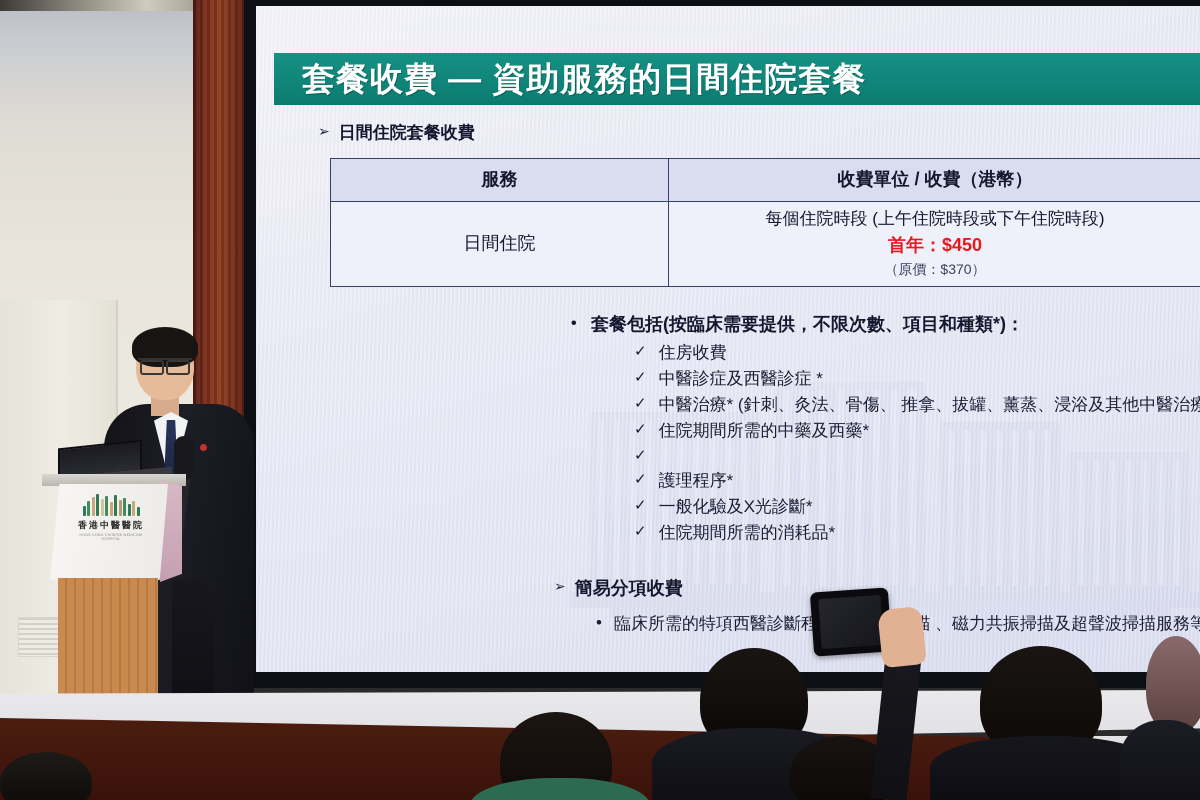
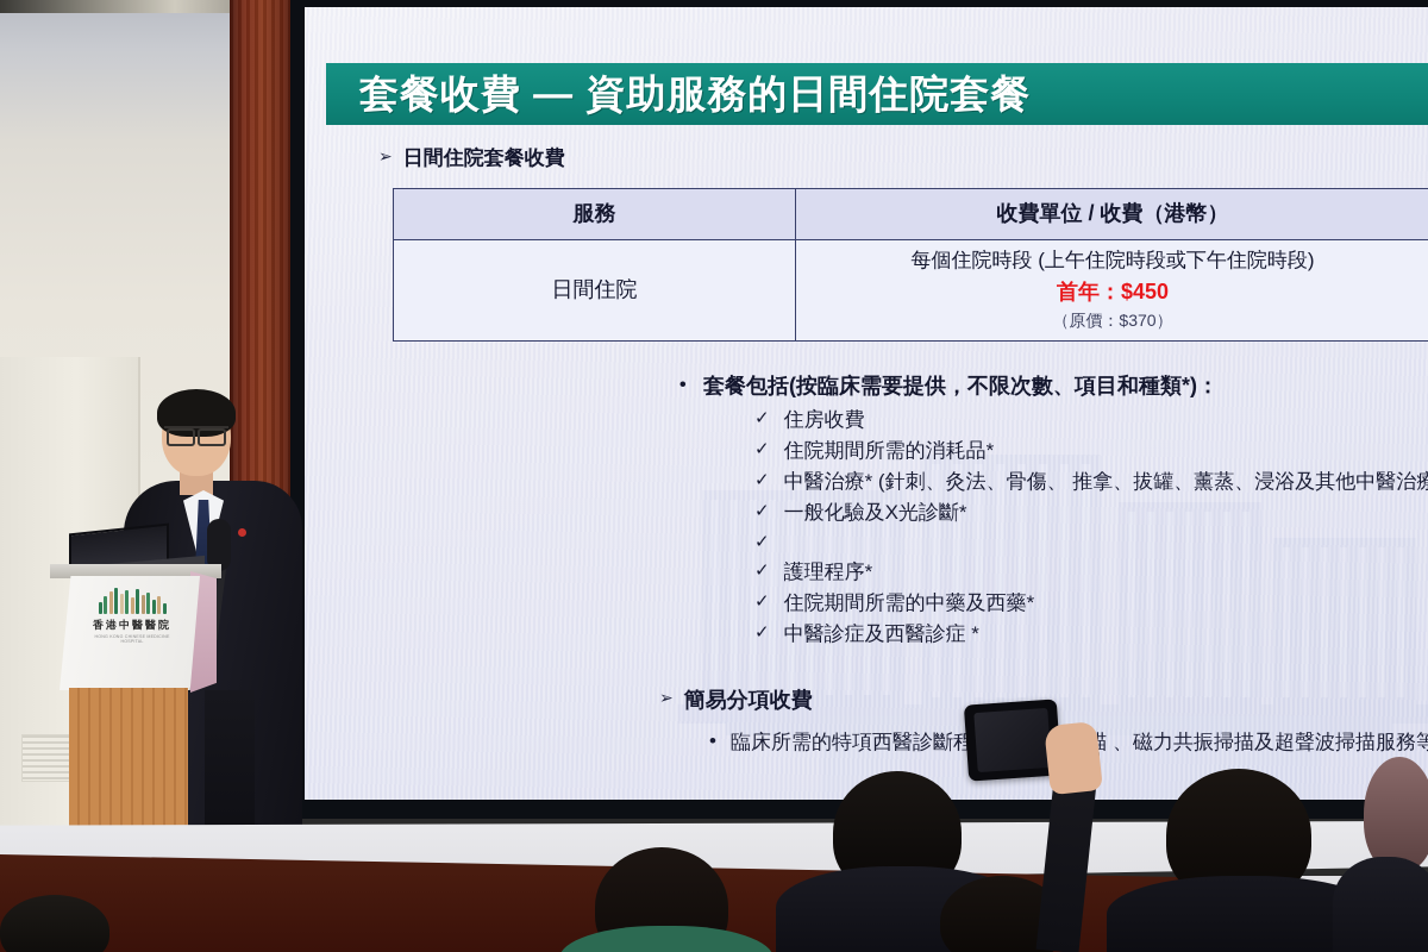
  套餐收費 — 資助服務的日間住院套餐
  ➢
  日間住院套餐收費
  服務	收費單位 / 收費（港幣）
  日間住院	每個住院時段 (上午住院時段或下午住院時段) 首年：$450 （原價：$370）
  •
  套餐包括(按臨床需要提供，不限次數、項目和種類*)：
  ✓
  住房收費
  ✓
- 中醫診症及西醫診症 *
+ 住院期間所需的消耗品*
  ✓
  中醫治療* (針刺、灸法、骨傷、 推拿、拔罐、薰蒸、浸浴及其他中醫治療
  ✓
- 住院期間所需的中藥及西藥*
+ 一般化驗及X光診斷*
  ✓
  ✓
  護理程序*
  ✓
- 一般化驗及X光診斷*
+ 住院期間所需的中藥及西藥*
  ✓
- 住院期間所需的消耗品*
+ 中醫診症及西醫診症 *
  ➢
  簡易分項收費
  •
  臨床所需的特項西醫診斷程 、磁力共振掃描及超聲波掃描服務等
  香港中醫醫院
